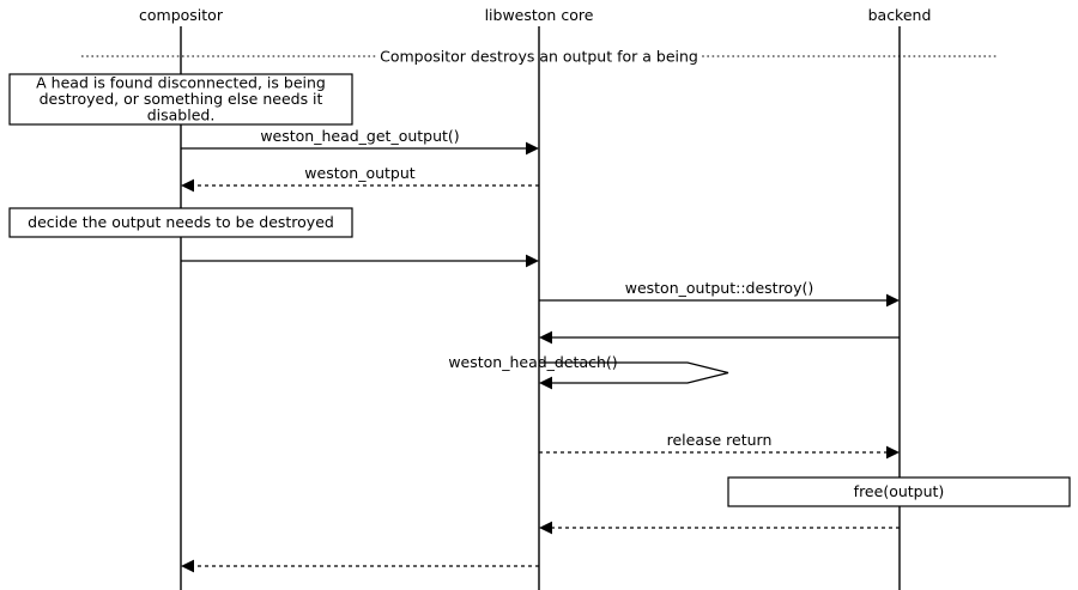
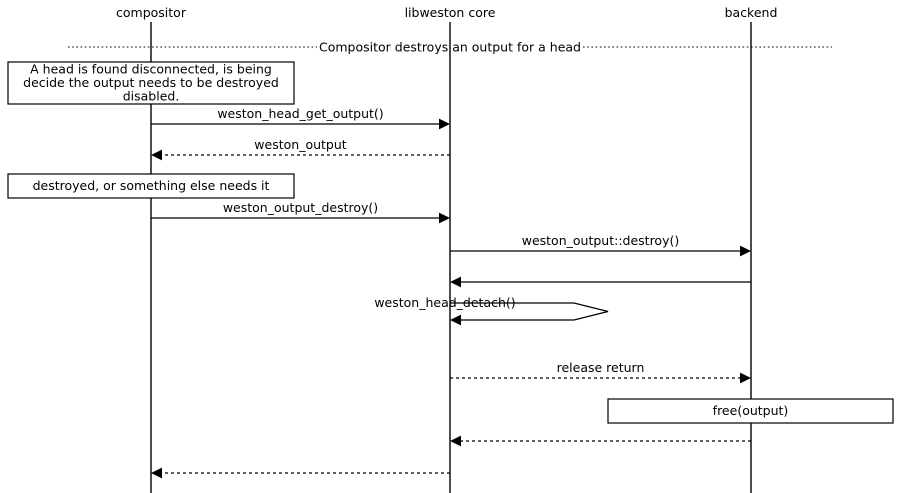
- Compositor destroys an output for a being
+ Compositor destroys an output for a head
  weston_head_get_output()
  weston_output
+ weston_output_destroy()
  weston_output::destroy()
  weston_head_detach()
  release return
  A head is found disconnected, is being
- destroyed, or something else needs it
+ decide the output needs to be destroyed
  disabled.
- decide the output needs to be destroyed
+ destroyed, or something else needs it
  free(output)
  compositor
  libweston core
  backend
